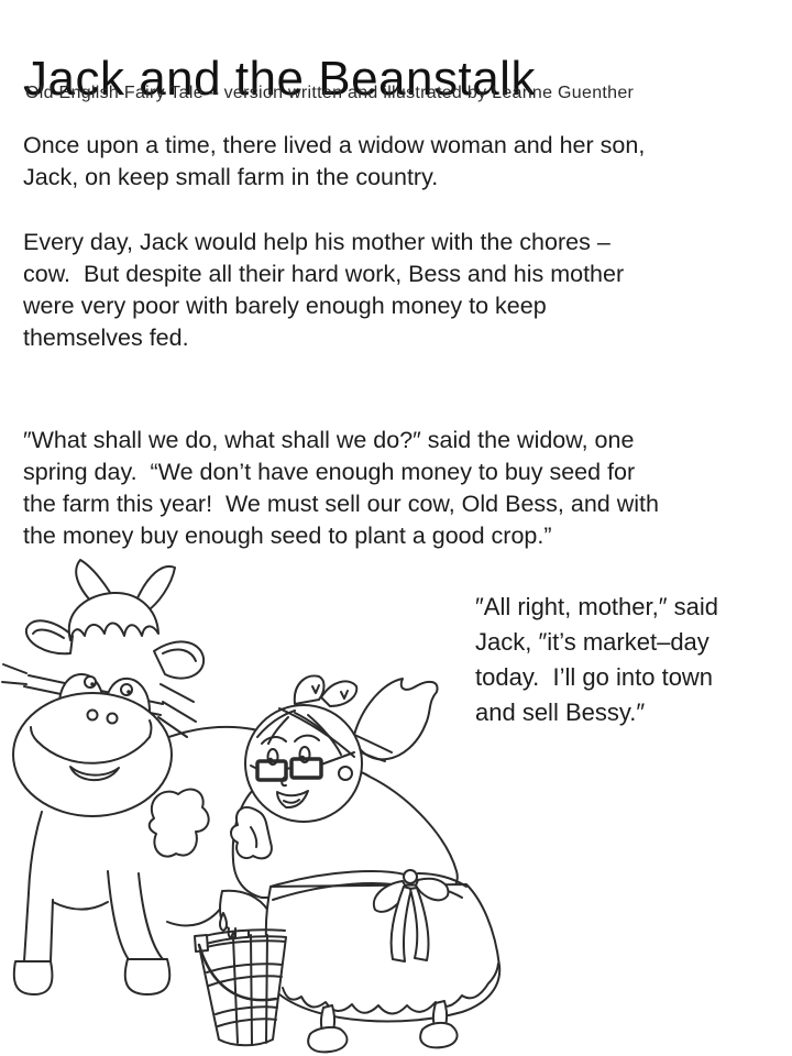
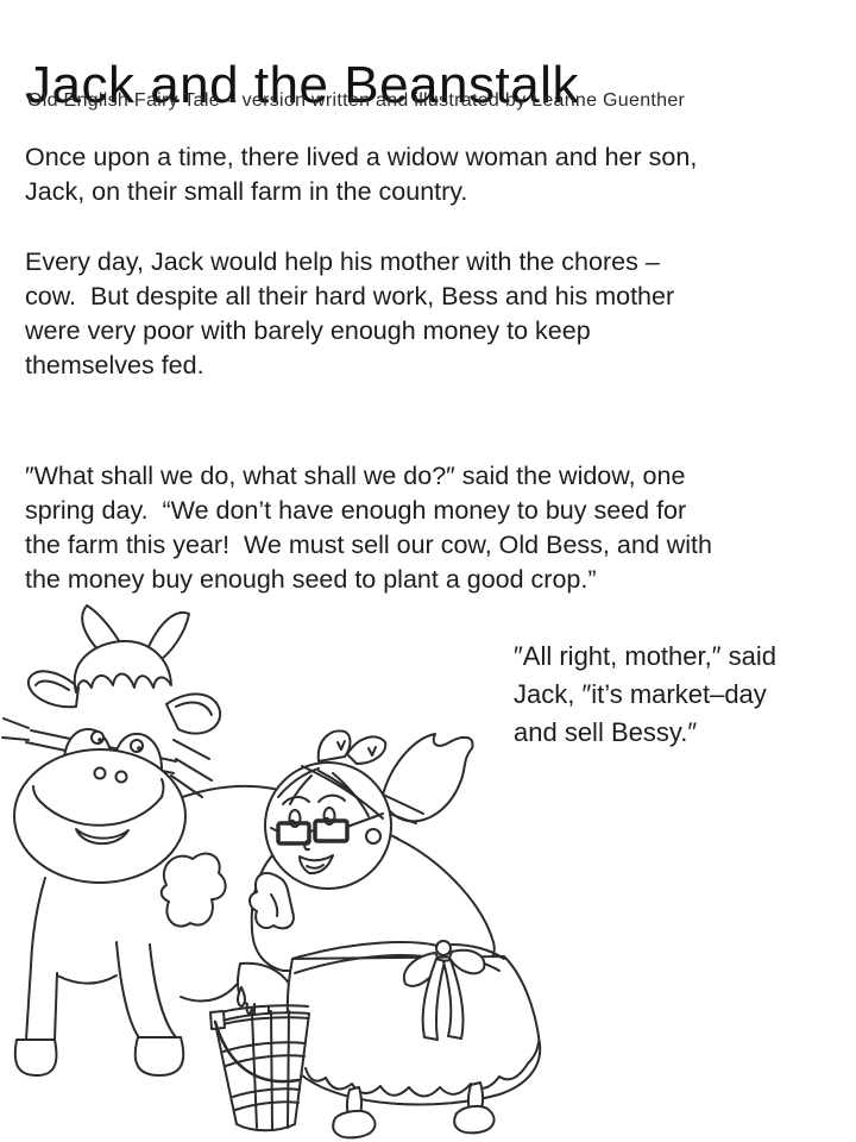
  Jack and the Beanstalk
  Old English Fairy Tale – version written and illustrated by Leanne Guenther
  Once upon a time, there lived a widow woman and her son,
- Jack, on keep small farm in the country.
+ Jack, on their small farm in the country.
  Every day, Jack would help his mother with the chores –
  cow. But despite all their hard work, Bess and his mother
  were very poor with barely enough money to keep
  themselves fed.
  ″What shall we do, what shall we do?″ said the widow, one
  spring day. “We don’t have enough money to buy seed for
  the farm this year! We must sell our cow, Old Bess, and with
  the money buy enough seed to plant a good crop.”
  ″All right, mother,″ said
  Jack, ″it’s market–day
- today. I’ll go into town
  and sell Bessy.″
